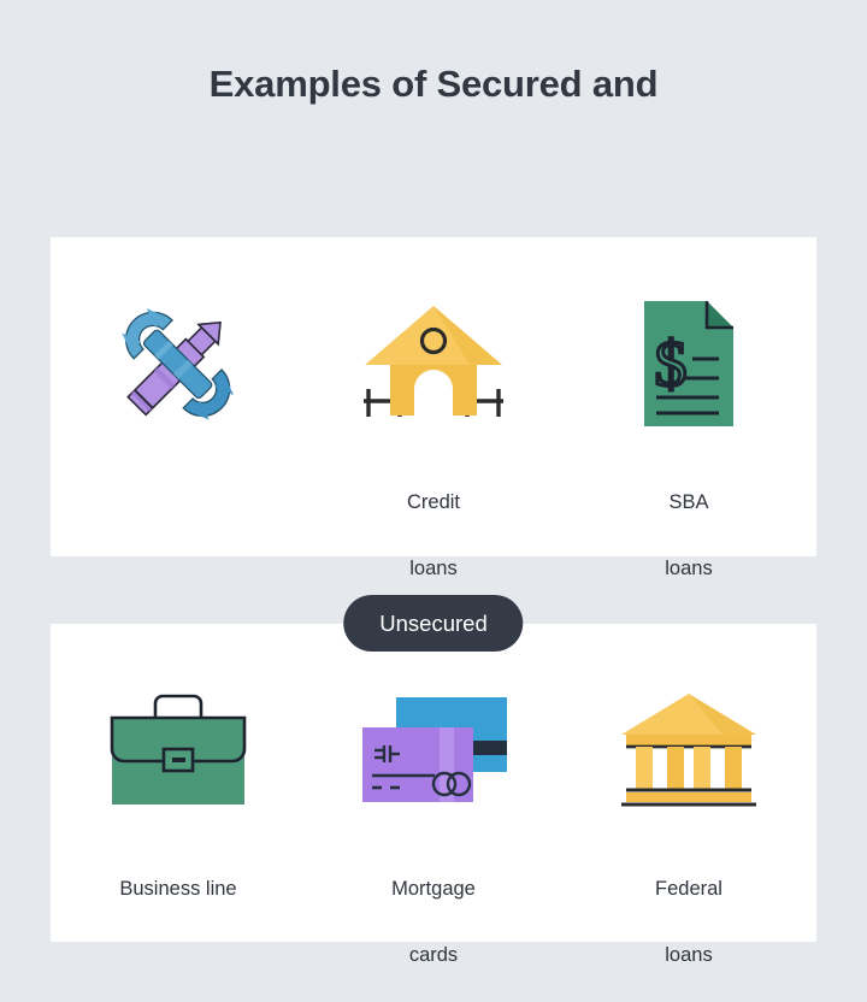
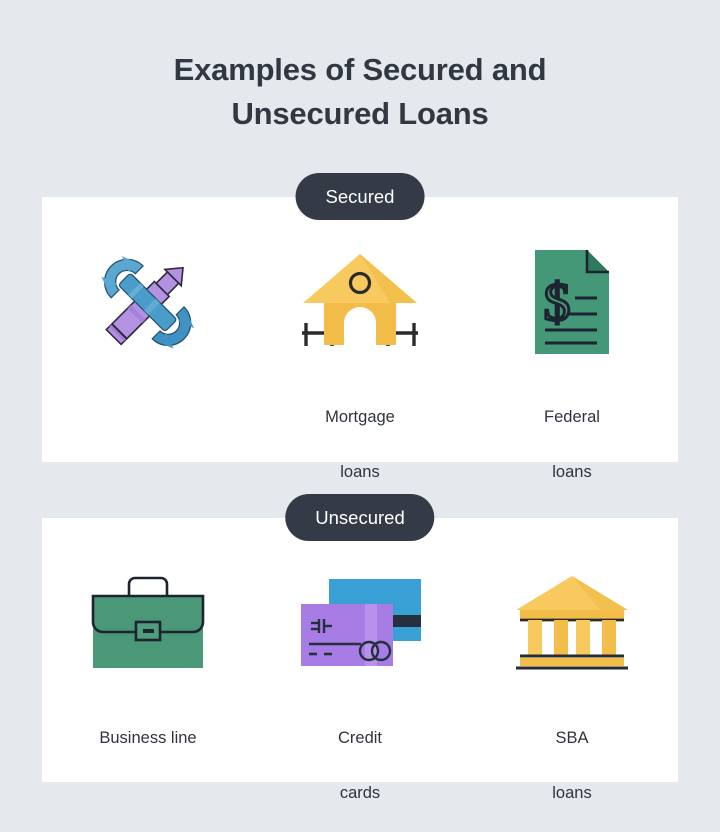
  Examples of Secured and
+ Unsecured Loans
+ Secured
- Credit
+ Mortgage
  loans
  $
- SBA
+ Federal
  loans
  Unsecured
  Business line
- Mortgage
+ Credit
  cards
- Federal
+ SBA
  loans
